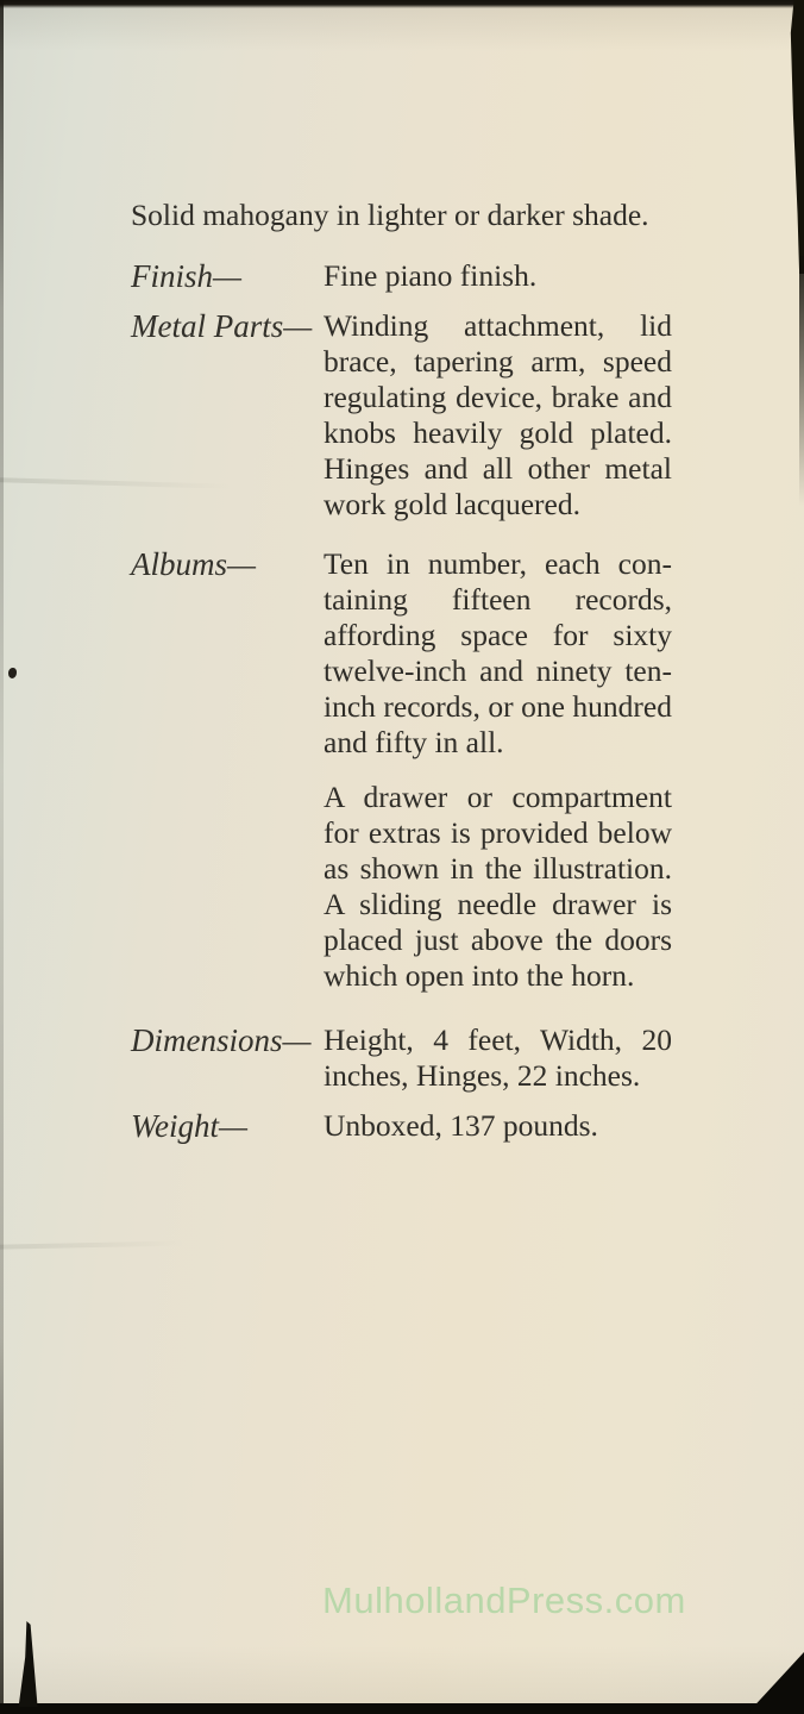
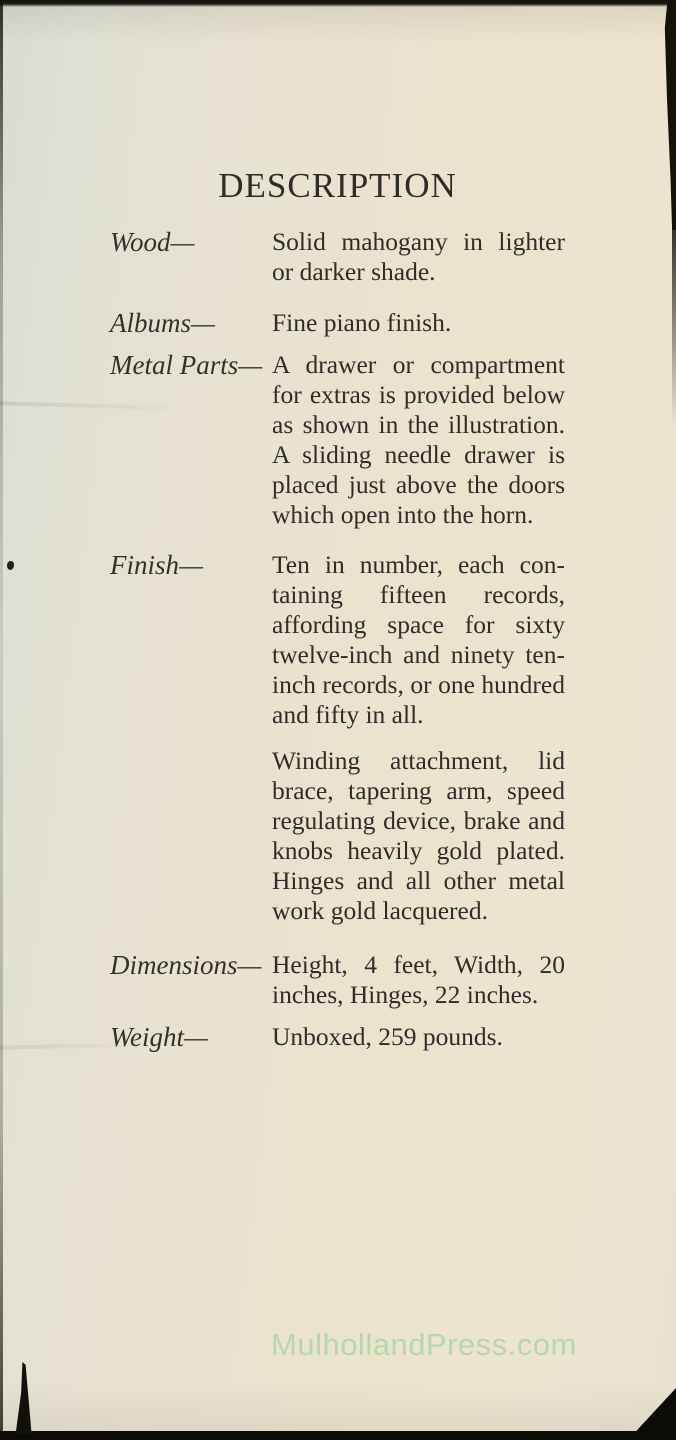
+ DESCRIPTION
+ Wood—
  Solid mahogany in lighter or darker shade.
- Finish—
+ Albums—
  Fine piano finish.
  Metal Parts—
- Winding attachment, lid brace, tapering arm, speed regulating device, brake and knobs heavily gold plated. Hinges and all other metal work gold lacquered.
+ A drawer or compart­ment for extras is pro­vided below as shown in the illustration. A sliding needle drawer is placed just above the doors which open into the horn.
- Albums—
+ Finish—
  Ten in number, each con­taining fifteen records, affording space for sixty twelve-inch and ninety ten-inch records, or one hundred and fifty in all.
- A drawer or compart­ment for extras is pro­vided below as shown in the illustration. A sliding needle drawer is placed just above the doors which open into the horn.
+ Winding attachment, lid brace, tapering arm, speed regulating device, brake and knobs heavily gold plated. Hinges and all other metal work gold lacquered.
  Dimensions—
  Height, 4 feet, Width, 20 inches, Hinges, 22 inches.
  Weight—
- Unboxed, 137 pounds.
+ Unboxed, 259 pounds.
  MulhollandPress.com
